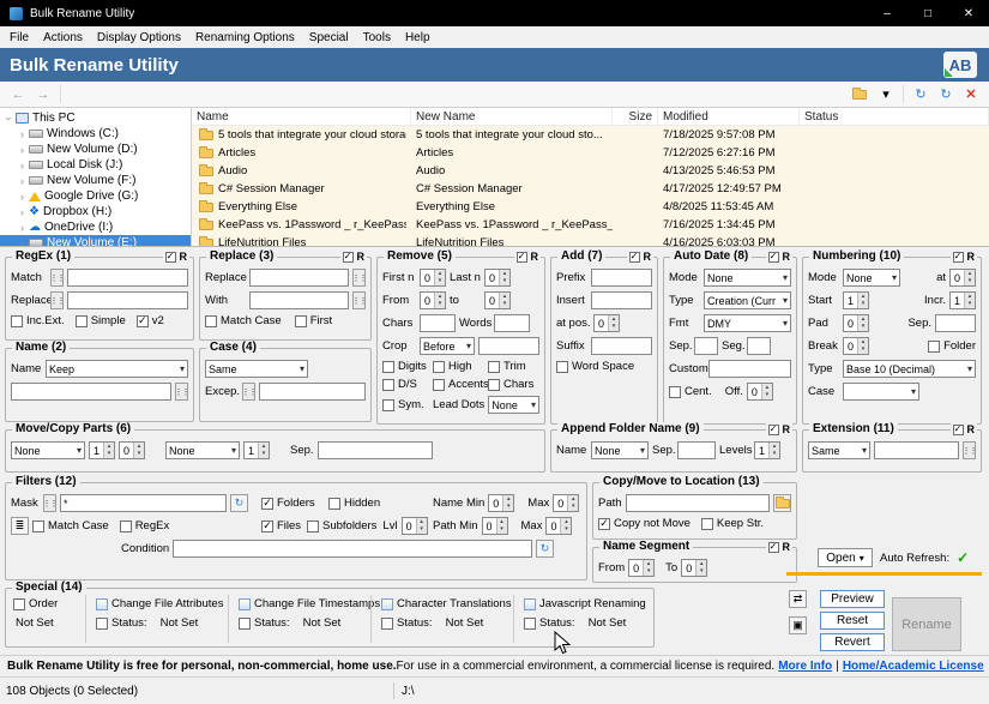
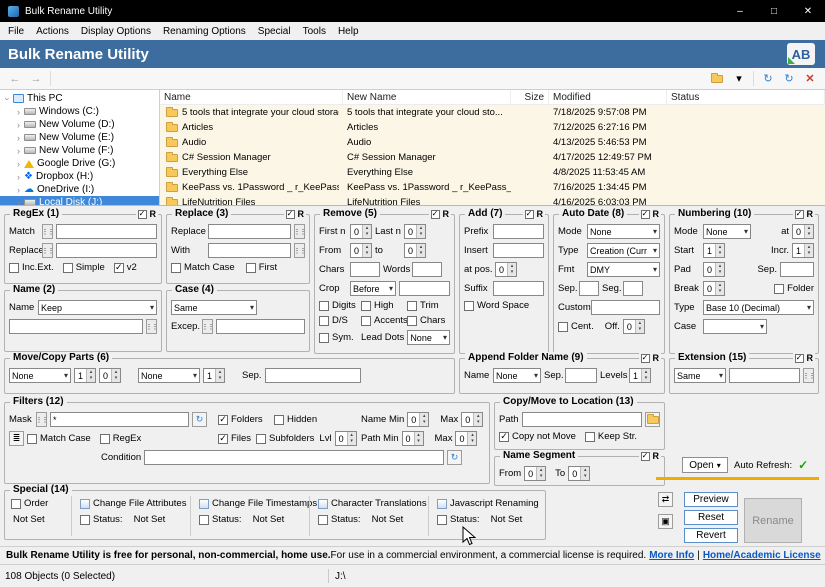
  Bulk Rename Utility
  –
  □
  ✕
  File
  Actions
  Display Options
  Renaming Options
  Special
  Tools
  Help
  Bulk Rename Utility
  AB
  ←
  →
  ▾
  ↻
  ↻
  ✕
  This PC
  Windows (C:)
  New Volume (D:)
- Local Disk (J:)
+ New Volume (E:)
  New Volume (F:)
  Google Drive (G:)
  ❖
  Dropbox (H:)
  ☁
  OneDrive (I:)
- New Volume (E:)
+ Local Disk (J:)
  Name
  New Name
  Size
  Modified
  Status
  5 tools that integrate your cloud stora
  5 tools that integrate your cloud sto...
  7/18/2025 9:57:08 PM
  Articles
  Articles
  7/12/2025 6:27:16 PM
  Audio
  Audio
  4/13/2025 5:46:53 PM
  C# Session Manager
  C# Session Manager
  4/17/2025 12:49:57 PM
  Everything Else
  Everything Else
  4/8/2025 11:53:45 AM
  KeePass vs. 1Password _ r_KeePas
  KeePass vs. 1Password _ r_KeePass_
  7/16/2025 1:34:45 PM
  LifeNutrition Files
  LifeNutrition Files
  4/16/2025 6:03:03 PM
  RegEx (1)
  R
  Match
  Replac
  Inc.Ext.
  Simple
  v2
  Name (2)
  Name
  Keep
  Replace (3)
  R
  Replace
  With
  Match Case
  First
  Case (4)
  Same
  Excep.
  Remove (5)
  R
  First n
  0
  Last n
  0
  From
  0
  to
  0
  Chars
  Words
  Crop
  Before
  Digits
  High
  Trim
  D/S
  Accents
  Chars
  Sym.
  Lead Dots
  None
  Add (7)
  R
  Prefix
  Insert
  at pos.
  0
  Suffix
  Word Space
  Auto Date (8)
  R
  Mode
  None
  Type
  Creation (Curr
  Fmt
  DMY
  Sep.
  Seg.
  Custom
  Cent.
  Off.
  0
  Numbering (10)
  R
  Mode
  None
  at
  0
  Start
  1
  Incr.
  1
  Pad
  0
  Sep.
  Break
  0
  Folder
  Type
  Base 10 (Decimal)
  Case
  Move/Copy Parts (6)
  None
  1
  0
  None
  1
  Sep.
  Append Folder Name (9)
  R
  Name
  None
  Sep.
  Levels
  1
- Extension (11)
+ Extension (15)
  R
  Same
  Filters (12)
  Mask
  *
  ↻
  Folders
  Hidden
  Name Min
  0
  Max
  0
  ≣
  Match Case
  RegEx
  Files
  Subfolders
  Lvl
  0
  Path Min
  0
  Max
  0
  Condition
  ↻
  Copy/Move to Location (13)
  Path
  Copy not Move
  Keep Str.
  Name Segment
  R
  From
  0
  To
  0
  Special (14)
  Order
  Not Set
  Change File Attributes
  Status:
  Not Set
  Change File Timestams
  Status:
  Not Set
  Character Translations
  Status:
  Not Set
  Javascript Renaming
  Status:
  Not Set
  Open
  Auto Refresh:
  ✓
  ⇄
  ▣
  Preview
  Reset
  Revert
  Rename
  Bulk Rename Utility is free for personal, non-commercial, home use.
  For use in a commercial environment, a commercial license is required.
  More Info
  |
  Home/Academic License
  108 Objects (0 Selected)
  J:\
